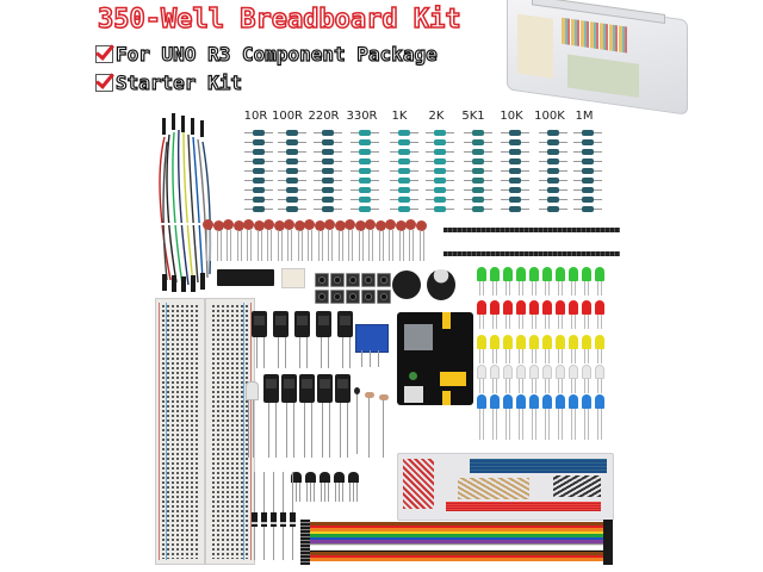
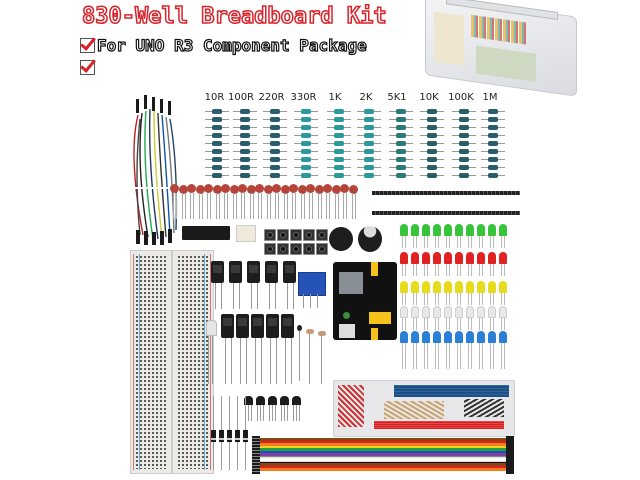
- 350-Well Breadboard Kit
+ 830-Well Breadboard Kit
  For UNO R3 Component Package
- Starter Kit
  10R
  100R
  220R
  330R
  1K
  2K
  5K1
  10K
  100K
  1M
